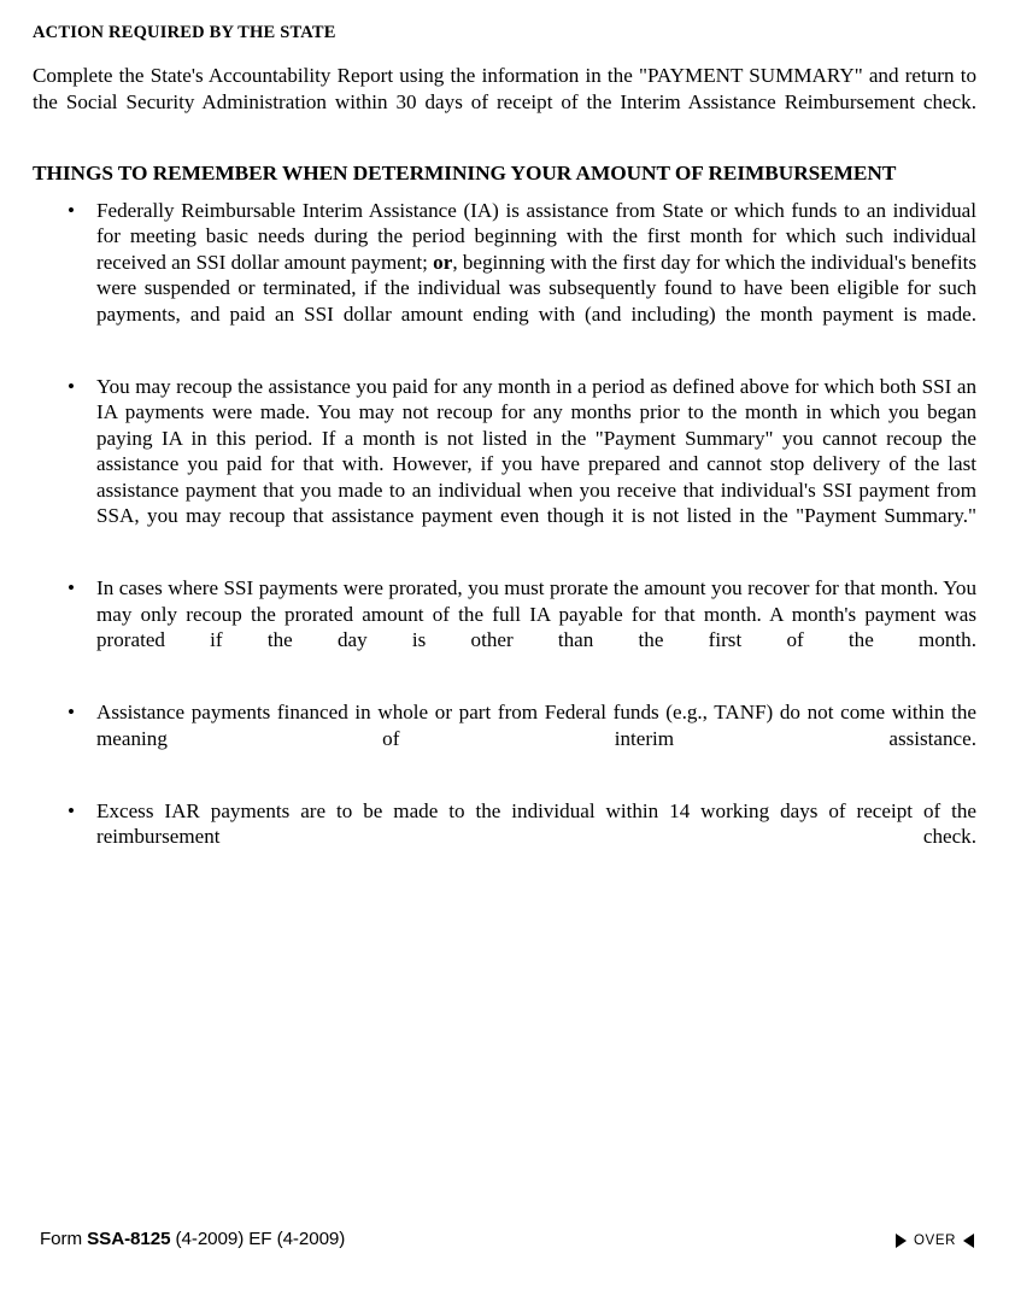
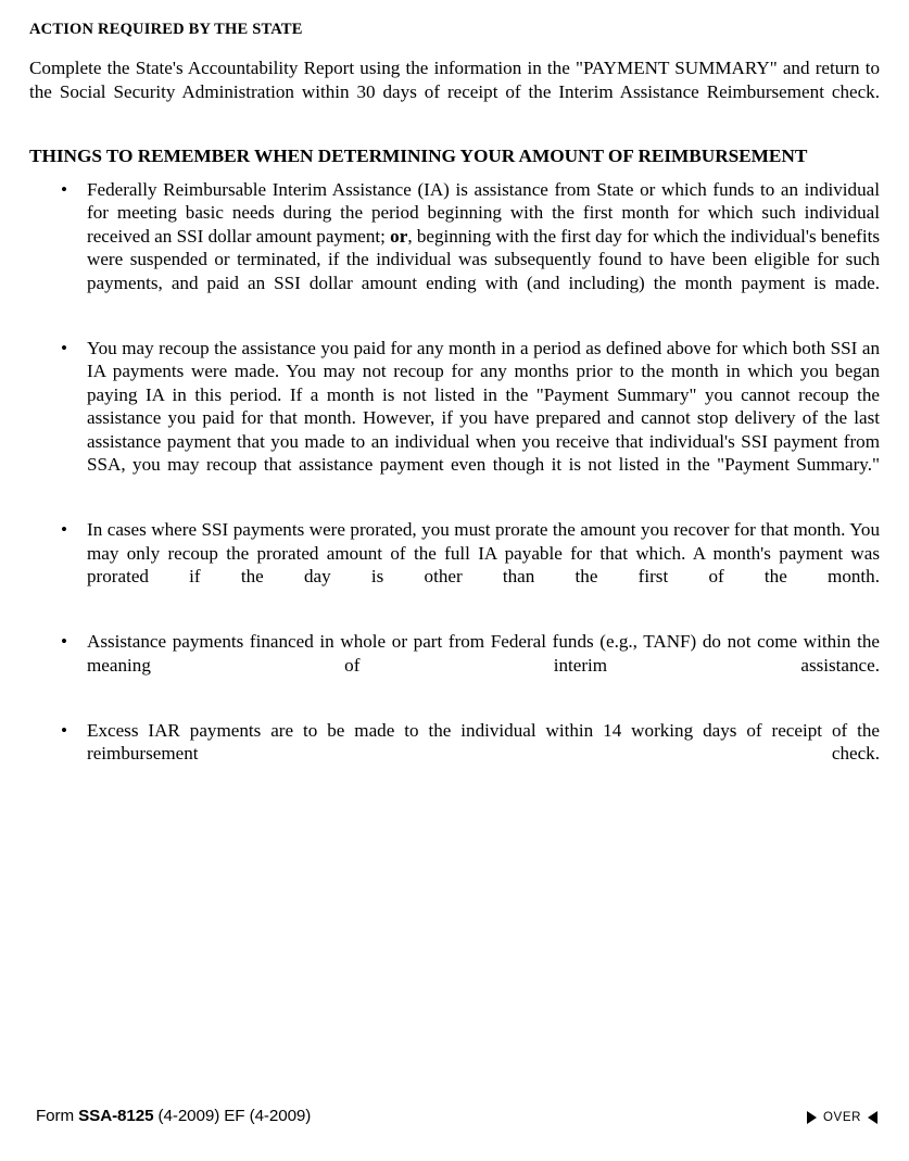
  ACTION REQUIRED BY THE STATE
  Complete the State's Accountability Report using the information in the "PAYMENT SUMMARY" and return to the Social Security Administration within 30 days of receipt of the Interim Assistance Reimbursement check.
  THINGS TO REMEMBER WHEN DETERMINING YOUR AMOUNT OF REIMBURSEMENT
  •
  Federally Reimbursable Interim Assistance (IA) is assistance from State or which funds to an individual for meeting basic needs during the period beginning with the first month for which such individual received an SSI dollar amount payment; or, beginning with the first day for which the individual's benefits were suspended or terminated, if the individual was subsequently found to have been eligible for such payments, and paid an SSI dollar amount ending with (and including) the month payment is made.
  •
- You may recoup the assistance you paid for any month in a period as defined above for which both SSI an IA payments were made. You may not recoup for any months prior to the month in which you began paying IA in this period. If a month is not listed in the "Payment Summary" you cannot recoup the assistance you paid for that with. However, if you have prepared and cannot stop delivery of the last assistance payment that you made to an individual when you receive that individual's SSI payment from SSA, you may recoup that assistance payment even though it is not listed in the "Payment Summary."
+ You may recoup the assistance you paid for any month in a period as defined above for which both SSI an IA payments were made. You may not recoup for any months prior to the month in which you began paying IA in this period. If a month is not listed in the "Payment Summary" you cannot recoup the assistance you paid for that month. However, if you have prepared and cannot stop delivery of the last assistance payment that you made to an individual when you receive that individual's SSI payment from SSA, you may recoup that assistance payment even though it is not listed in the "Payment Summary."
  •
- In cases where SSI payments were prorated, you must prorate the amount you recover for that month. You may only recoup the prorated amount of the full IA payable for that month. A month's payment was prorated if the day is other than the first of the month.
+ In cases where SSI payments were prorated, you must prorate the amount you recover for that month. You may only recoup the prorated amount of the full IA payable for that which. A month's payment was prorated if the day is other than the first of the month.
  •
  Assistance payments financed in whole or part from Federal funds (e.g., TANF) do not come within the meaning of interim assistance.
  •
  Excess IAR payments are to be made to the individual within 14 working days of receipt of the reimbursement check.
  Form SSA-8125 (4-2009) EF (4-2009)
  OVER
